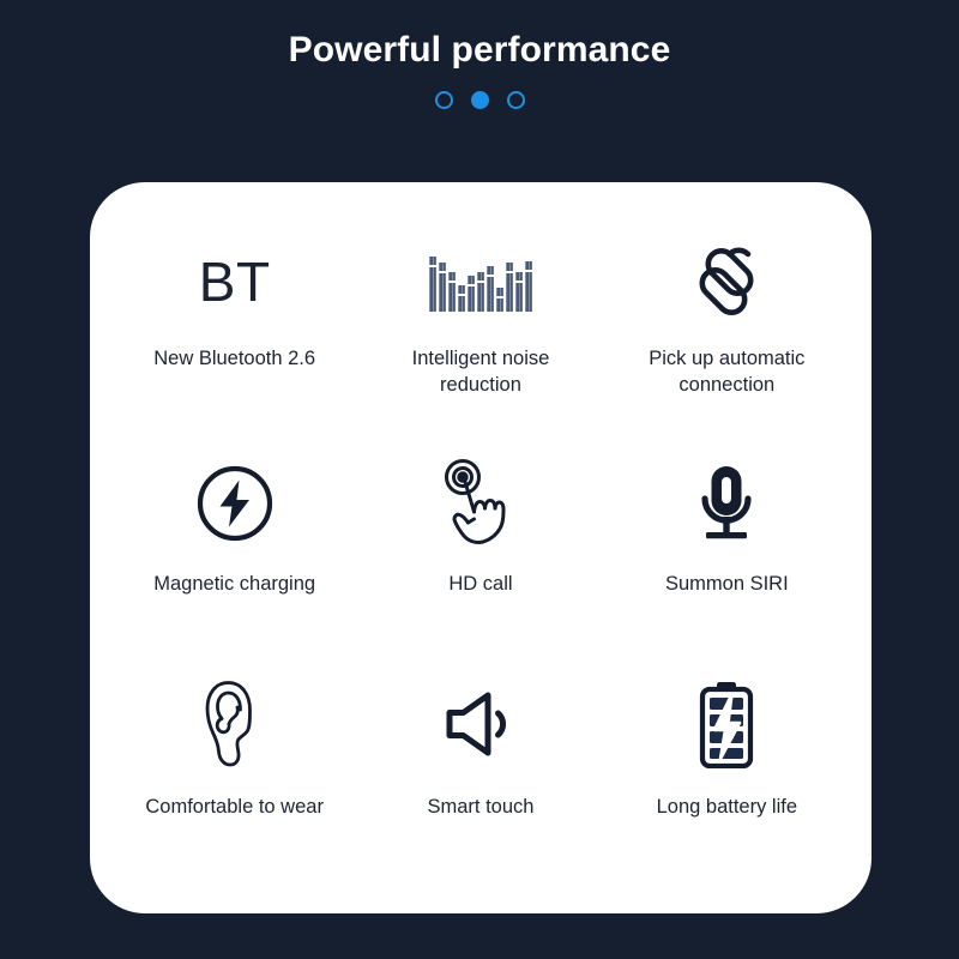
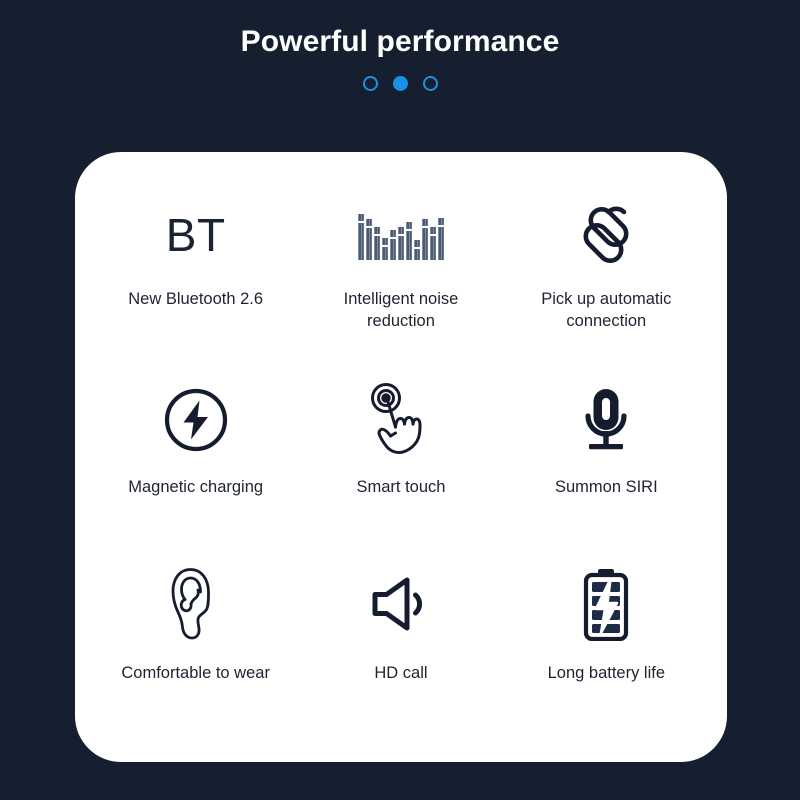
  Powerful performance
  BT
  New Bluetooth 2.6
  Intelligent noise reduction
  Pick up automatic connection
  Magnetic charging
- HD call
+ Smart touch
  Summon SIRI
  Comfortable to wear
- Smart touch
+ HD call
  Long battery life
